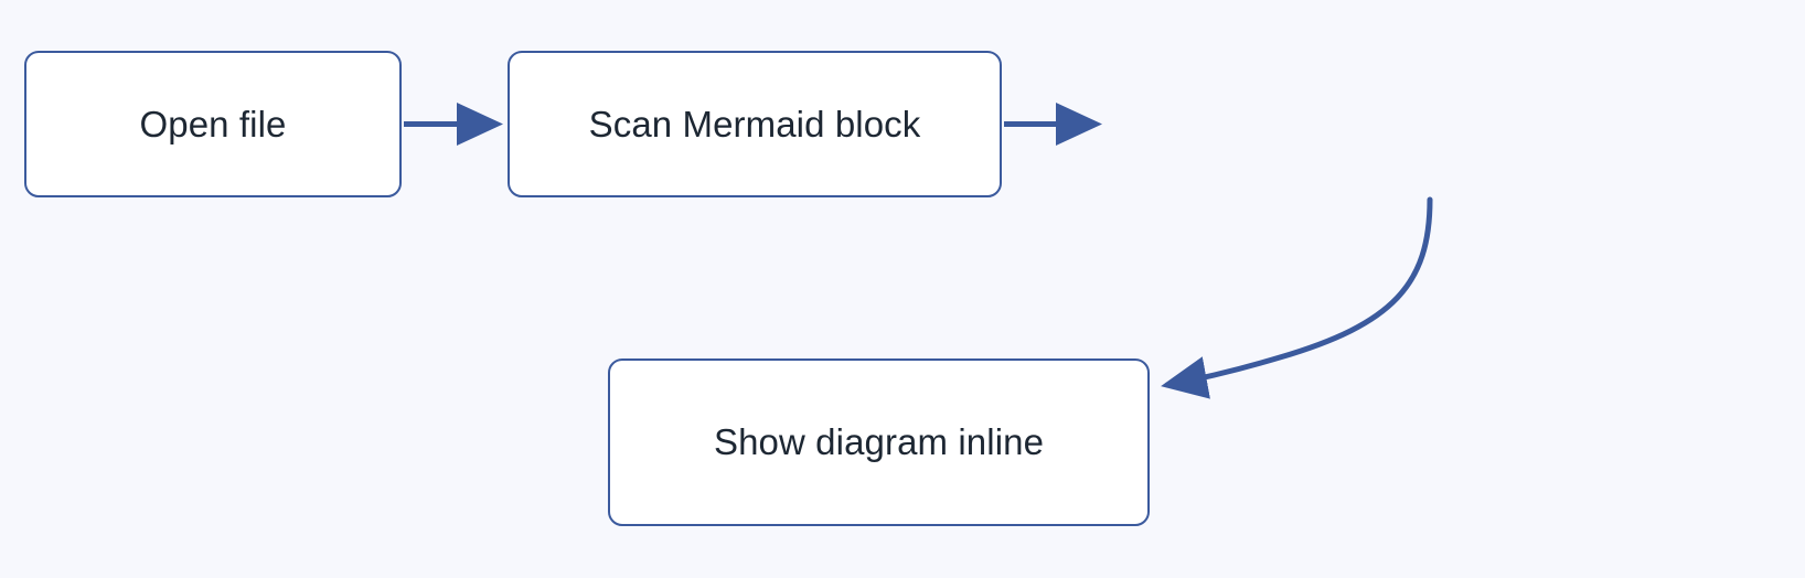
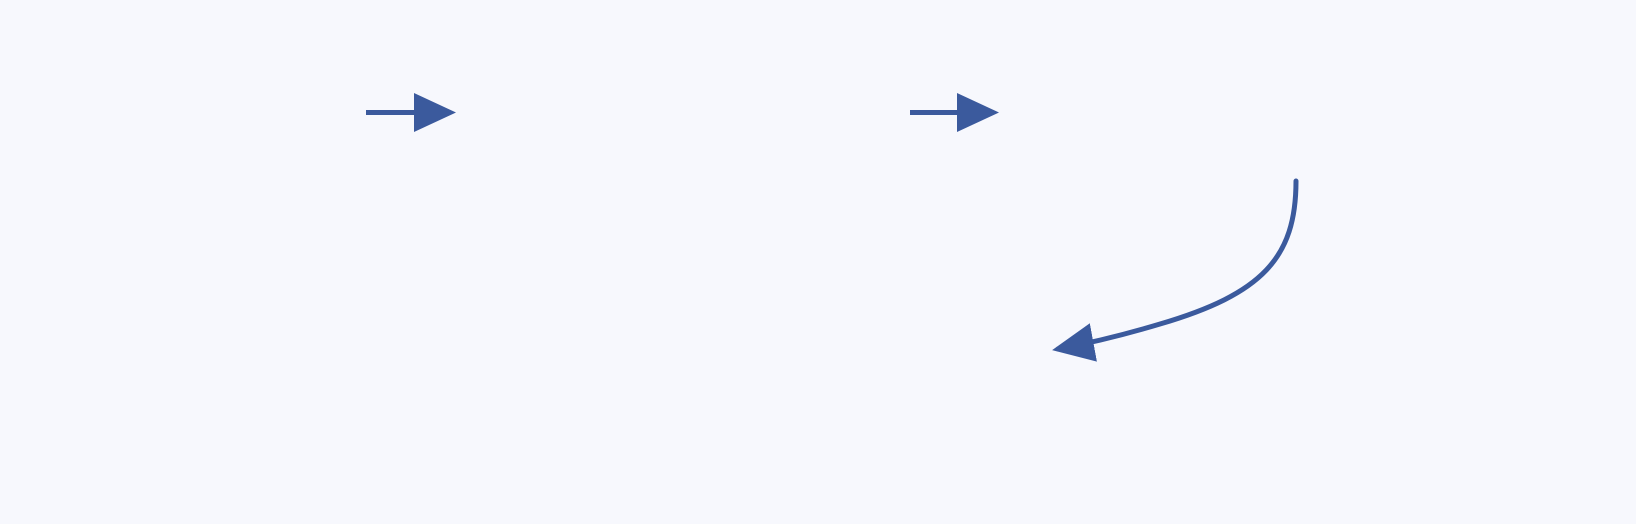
- Open file
- Scan Mermaid block
- Show diagram inline
